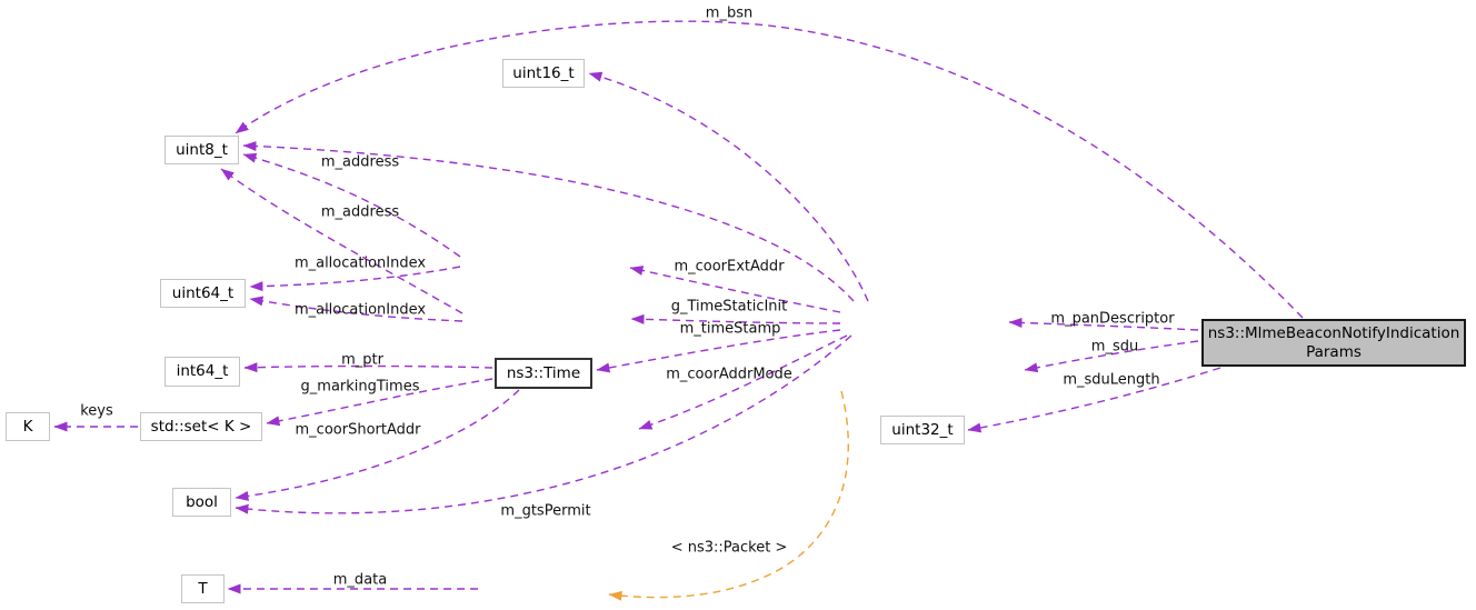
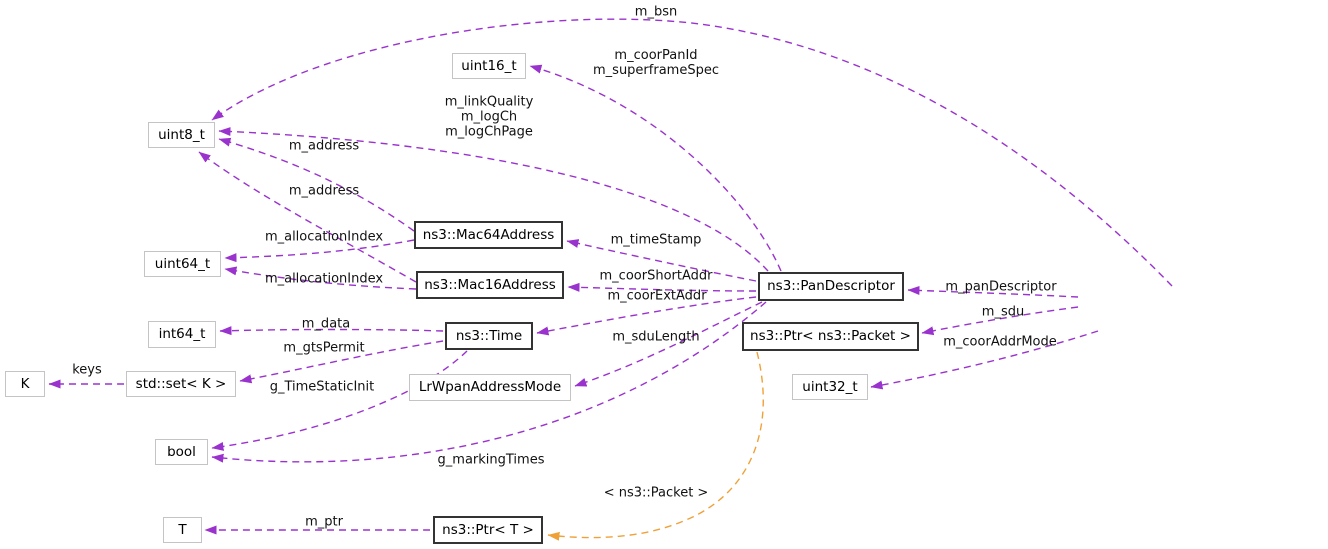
  uint16_t
  uint8_t
  uint64_t
  int64_t
  K
  std::set< K >
  bool
  T
+ ns3::Mac64Address
+ ns3::Mac16Address
  ns3::Time
+ LrWpanAddressMode
+ ns3::Ptr< T >
+ ns3::PanDescriptor
+ ns3::Ptr< ns3::Packet >
  uint32_t
- ns3::MlmeBeaconNotifyIndication
- Params
  m_bsn
+ m_coorPanId
+ m_superframeSpec
+ m_linkQuality
+ m_logCh
+ m_logChPage
  m_address
  m_address
  m_allocationIndex
  m_allocationIndex
- m_coorExtAddr
+ m_timeStamp
- g_TimeStaticInit
+ m_coorShortAddr
- m_timeStamp
+ m_coorExtAddr
- m_coorAddrMode
+ m_sduLength
- m_ptr
+ m_data
- g_markingTimes
+ m_gtsPermit
  keys
- m_coorShortAddr
+ g_TimeStaticInit
- m_gtsPermit
+ g_markingTimes
  m_panDescriptor
  m_sdu
- m_sduLength
+ m_coorAddrMode
  < ns3::Packet >
- m_data
+ m_ptr
